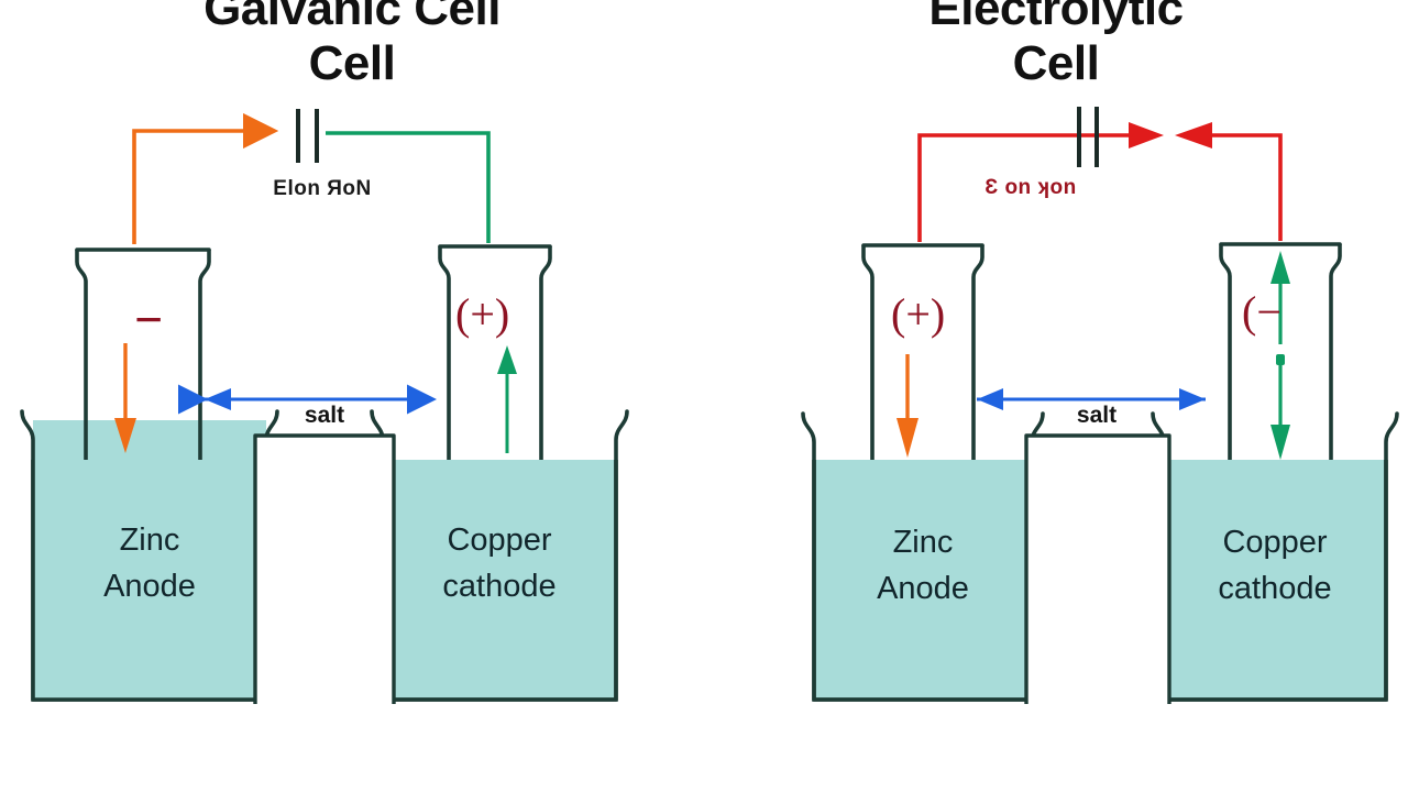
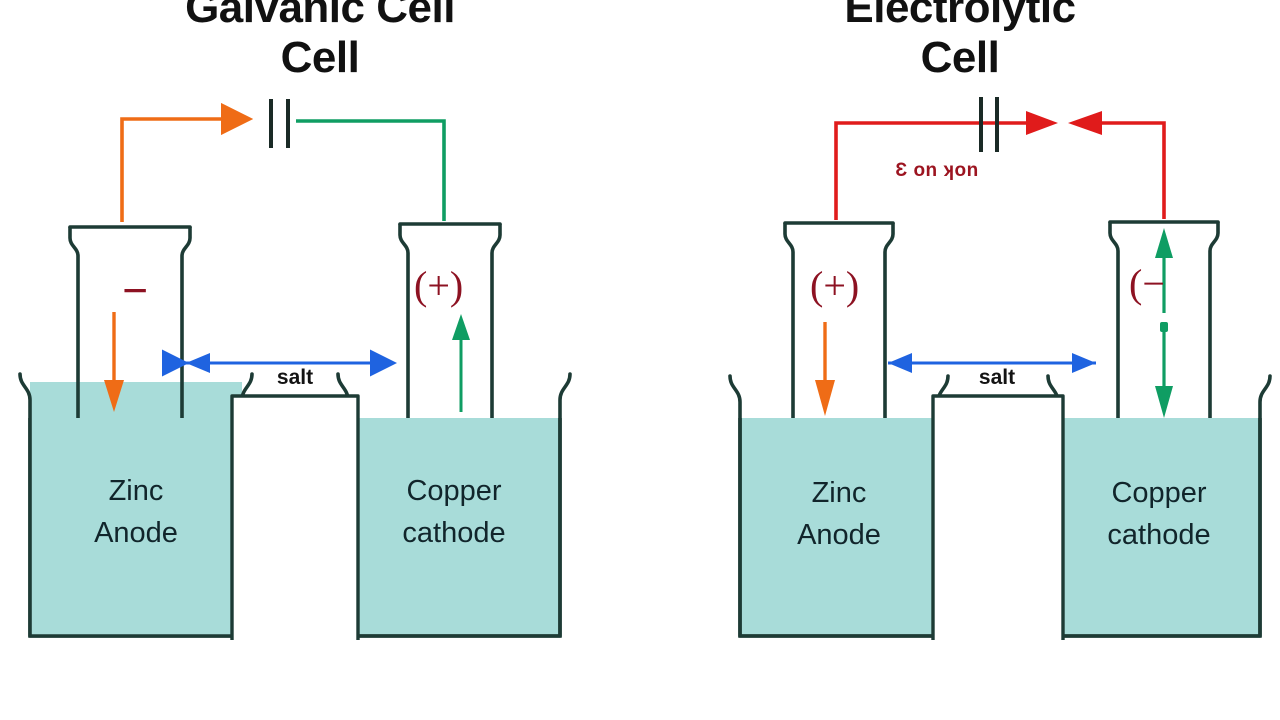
  Galvanic Cell
  Cell
- Elon ЯoN
  −
  (+)
  salt
  Zinc
  Anode
  Copper
  cathode
  Electrolytic
  Cell
  Ɛ on ʞon
  (+)
  (−
  salt
  Zinc
  Anode
  Copper
  cathode
